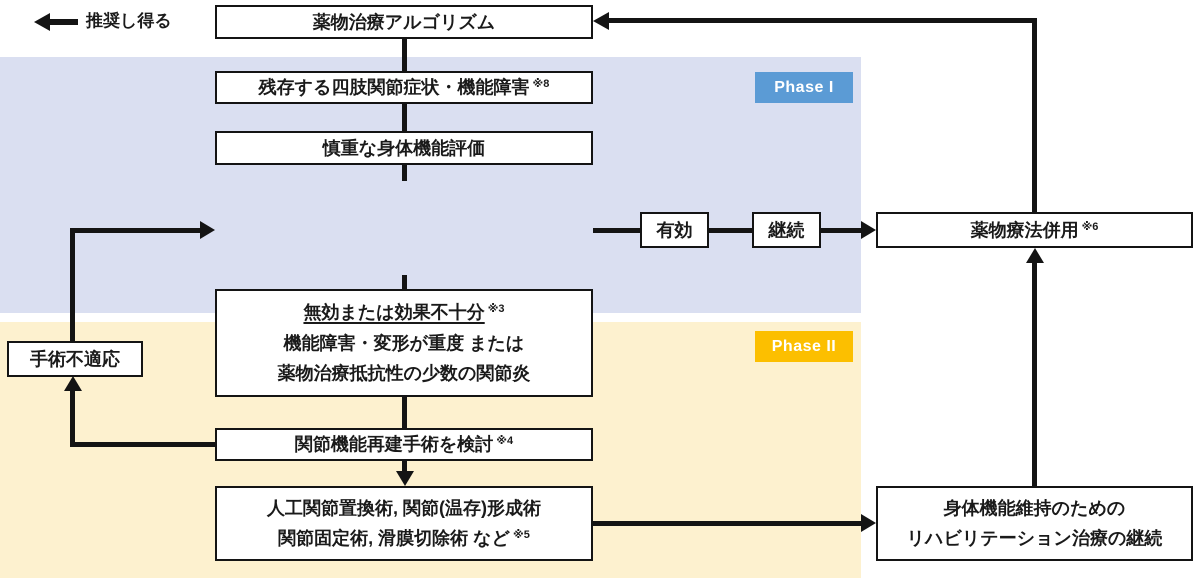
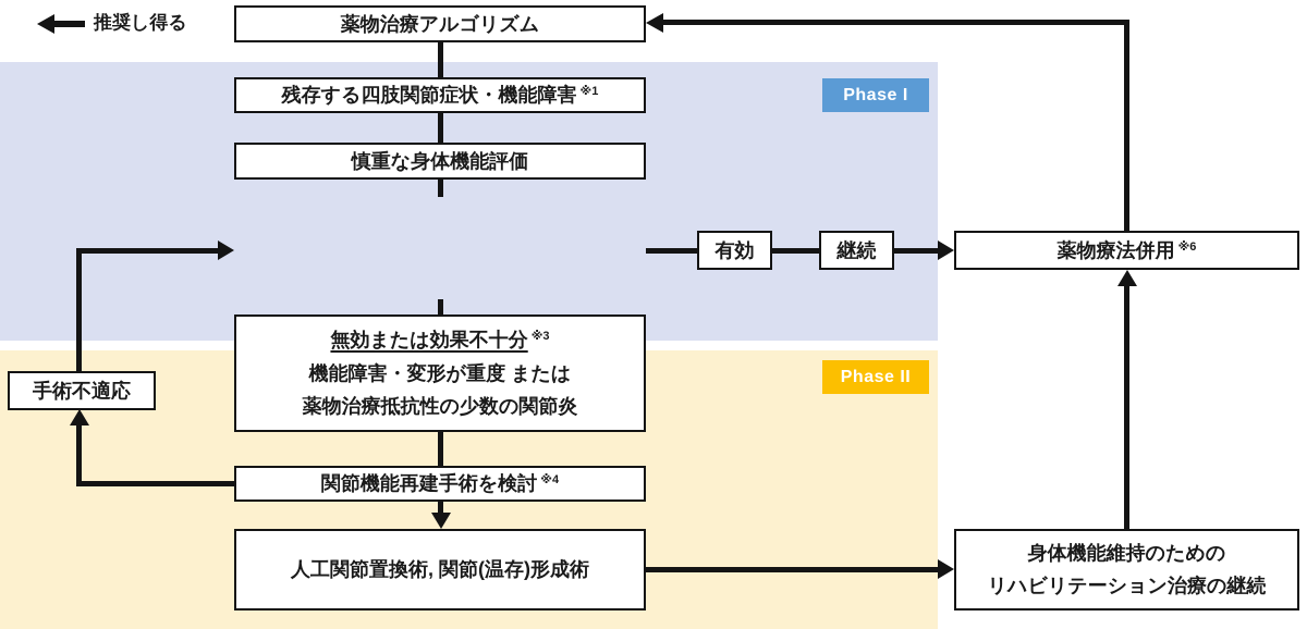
  Phase I
  Phase II
  推奨し得る
  薬物治療アルゴリズム
- 残存する四肢関節症状・機能障害 ※8
+ 残存する四肢関節症状・機能障害 ※1
  慎重な身体機能評価
  無効または効果不十分 ※3
  機能障害・変形が重度 または
  薬物治療抵抗性の少数の関節炎
  関節機能再建手術を検討 ※4
  人工関節置換術, 関節(温存)形成術
- 関節固定術, 滑膜切除術 など ※5
  手術不適応
  有効
  継続
  薬物療法併用 ※6
  身体機能維持のための
  リハビリテーション治療の継続
